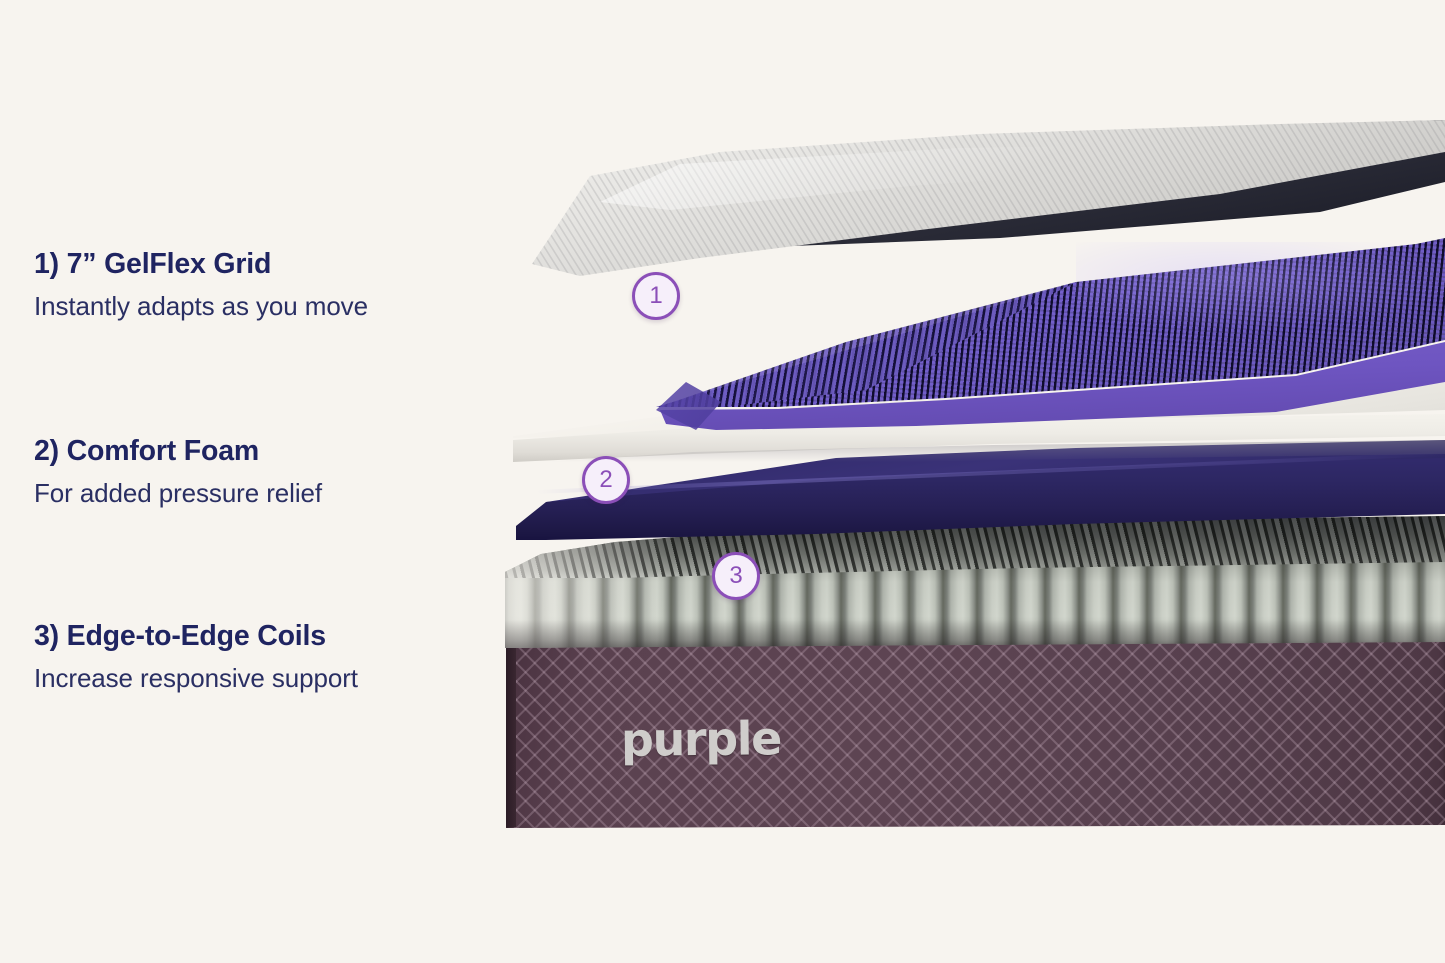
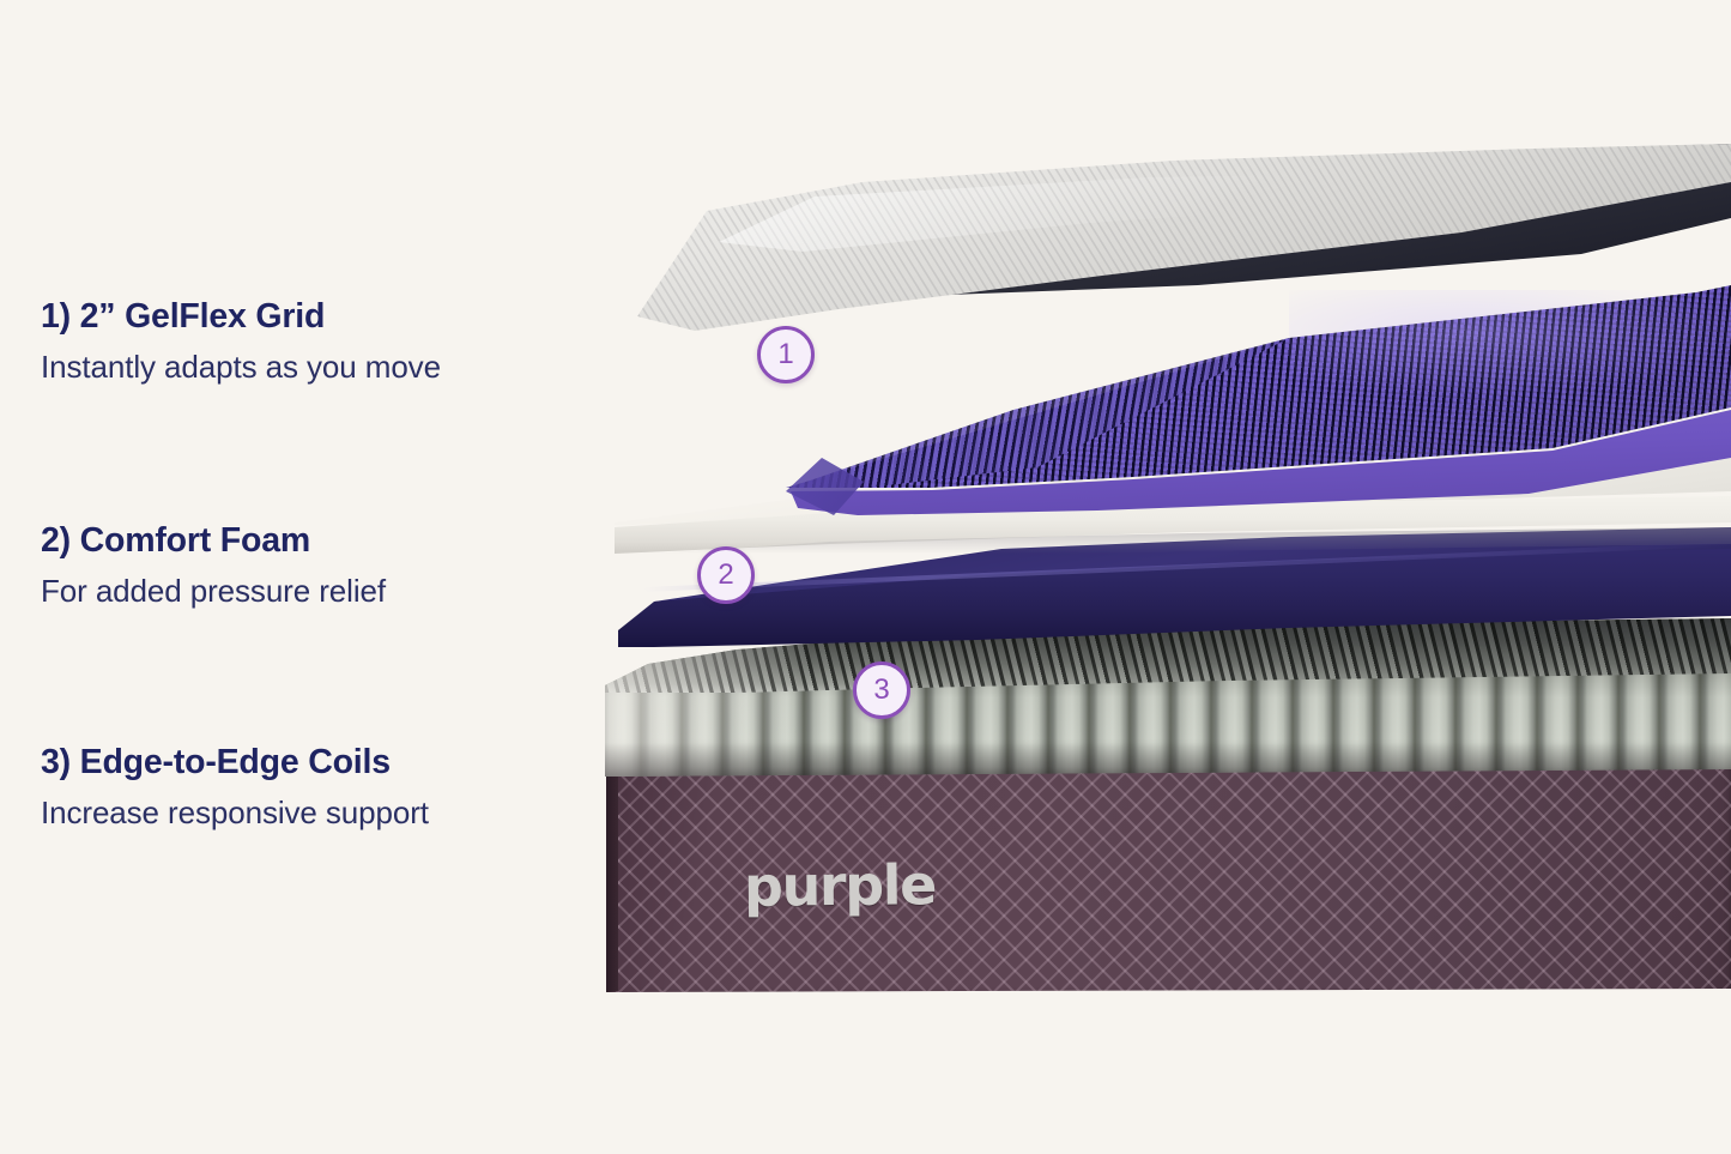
  purple
  1
  2
  3
- 1) 7” GelFlex Grid
+ 1) 2” GelFlex Grid
  Instantly adapts as you move
  2) Comfort Foam
  For added pressure relief
  3) Edge-to-Edge Coils
  Increase responsive support
